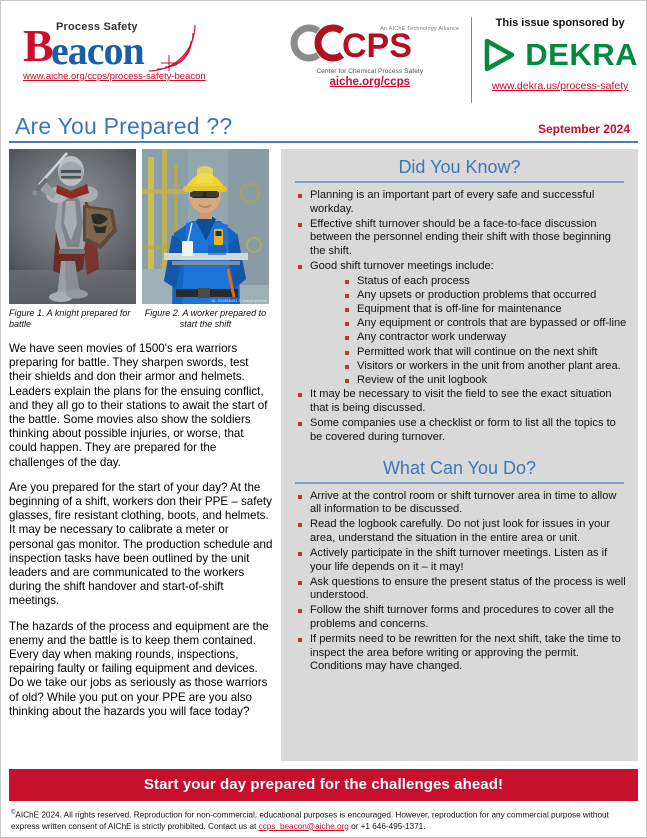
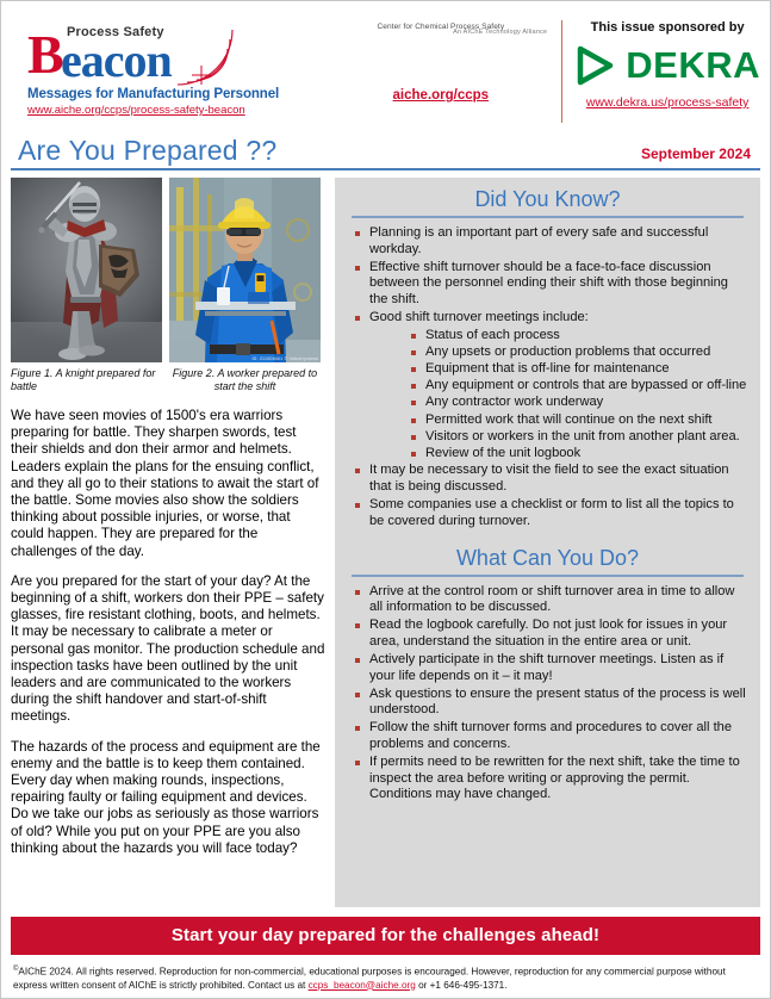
  Process Safety
  B
  eacon
+ Messages for Manufacturing Personnel
  www.aiche.org/ccps/process-safety-beacon
- CPS
  aiche.org/ccps
  This issue sponsored by
  DEKRA
  www.dekra.us/process-safety
  Are You Prepared ??
  September 2024
  Figure 1. A knight prepared for battle
  Figure 2. A worker prepared to start the shift
  We have seen movies of 1500's era warriors preparing for battle. They sharpen swords, test their shields and don their armor and helmets. Leaders explain the plans for the ensuing conflict, and they all go to their stations to await the start of the battle. Some movies also show the soldiers thinking about possible injuries, or worse, that could happen. They are prepared for the challenges of the day.
  Are you prepared for the start of your day? At the beginning of a shift, workers don their PPE – safety glasses, fire resistant clothing, boots, and helmets. It may be necessary to calibrate a meter or personal gas monitor. The production schedule and inspection tasks have been outlined by the unit leaders and are communicated to the workers during the shift handover and start-of-shift meetings.
  The hazards of the process and equipment are the enemy and the battle is to keep them contained. Every day when making rounds, inspections, repairing faulty or failing equipment and devices. Do we take our jobs as seriously as those warriors of old? While you put on your PPE are you also thinking about the hazards you will face today?
  Did You Know?
  Planning is an important part of every safe and successful workday.
  Effective shift turnover should be a face-to-face discussion between the personnel ending their shift with those beginning the shift.
  Good shift turnover meetings include:
  Status of each process
  Any upsets or production problems that occurred
  Equipment that is off-line for maintenance
  Any equipment or controls that are bypassed or off-line
  Any contractor work underway
  Permitted work that will continue on the next shift
  Visitors or workers in the unit from another plant area.
  Review of the unit logbook
  It may be necessary to visit the field to see the exact situation that is being discussed.
  Some companies use a checklist or form to list all the topics to be covered during turnover.
  What Can You Do?
  Arrive at the control room or shift turnover area in time to allow all information to be discussed.
  Read the logbook carefully. Do not just look for issues in your area, understand the situation in the entire area or unit.
  Actively participate in the shift turnover meetings. Listen as if your life depends on it – it may!
  Ask questions to ensure the present status of the process is well understood.
  Follow the shift turnover forms and procedures to cover all the problems and concerns.
  If permits need to be rewritten for the next shift, take the time to inspect the area before writing or approving the permit. Conditions may have changed.
  Start your day prepared for the challenges ahead!
  AIChE 2024. All rights reserved. Reproduction for non-commercial, educational purposes is encouraged. However, reproduction for any commercial purpose without express written consent of AIChE is strictly prohibited. Contact us at ccps_beacon@aiche.org or +1 646-495-1371.
